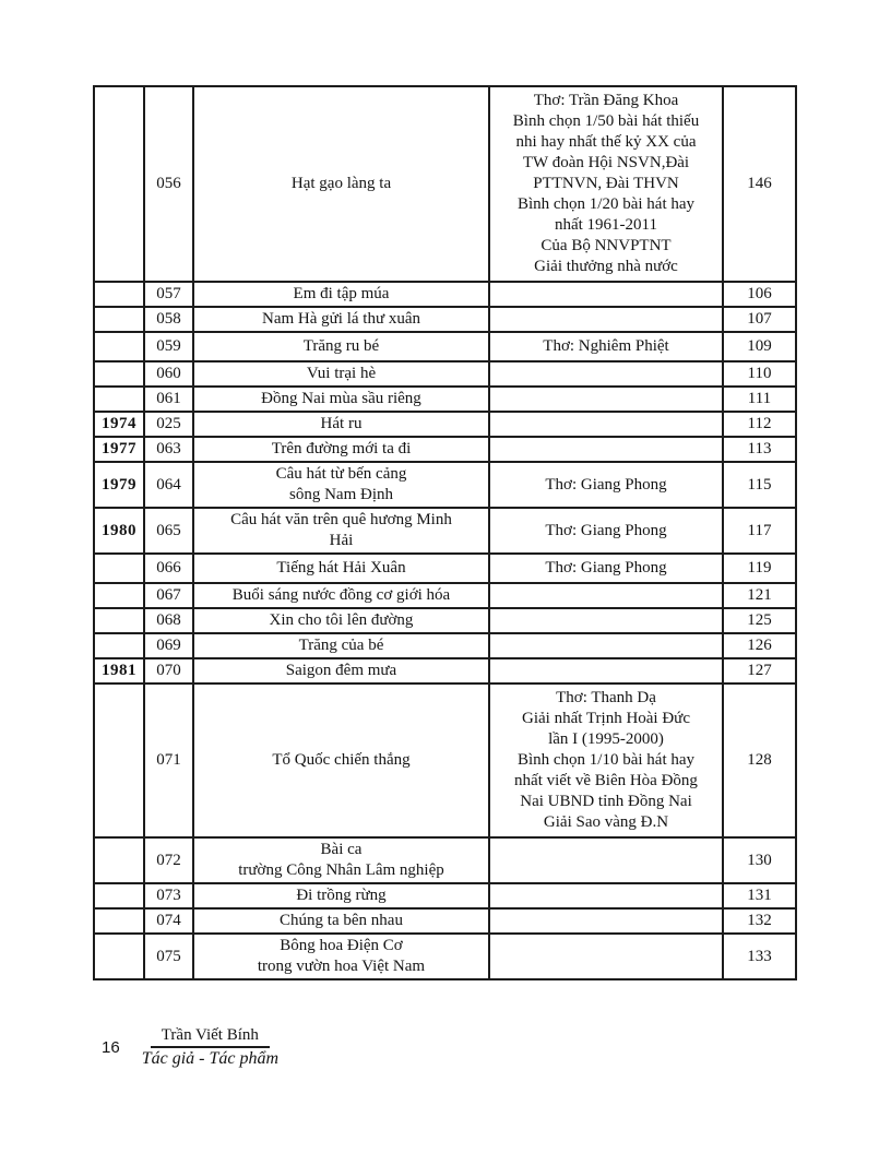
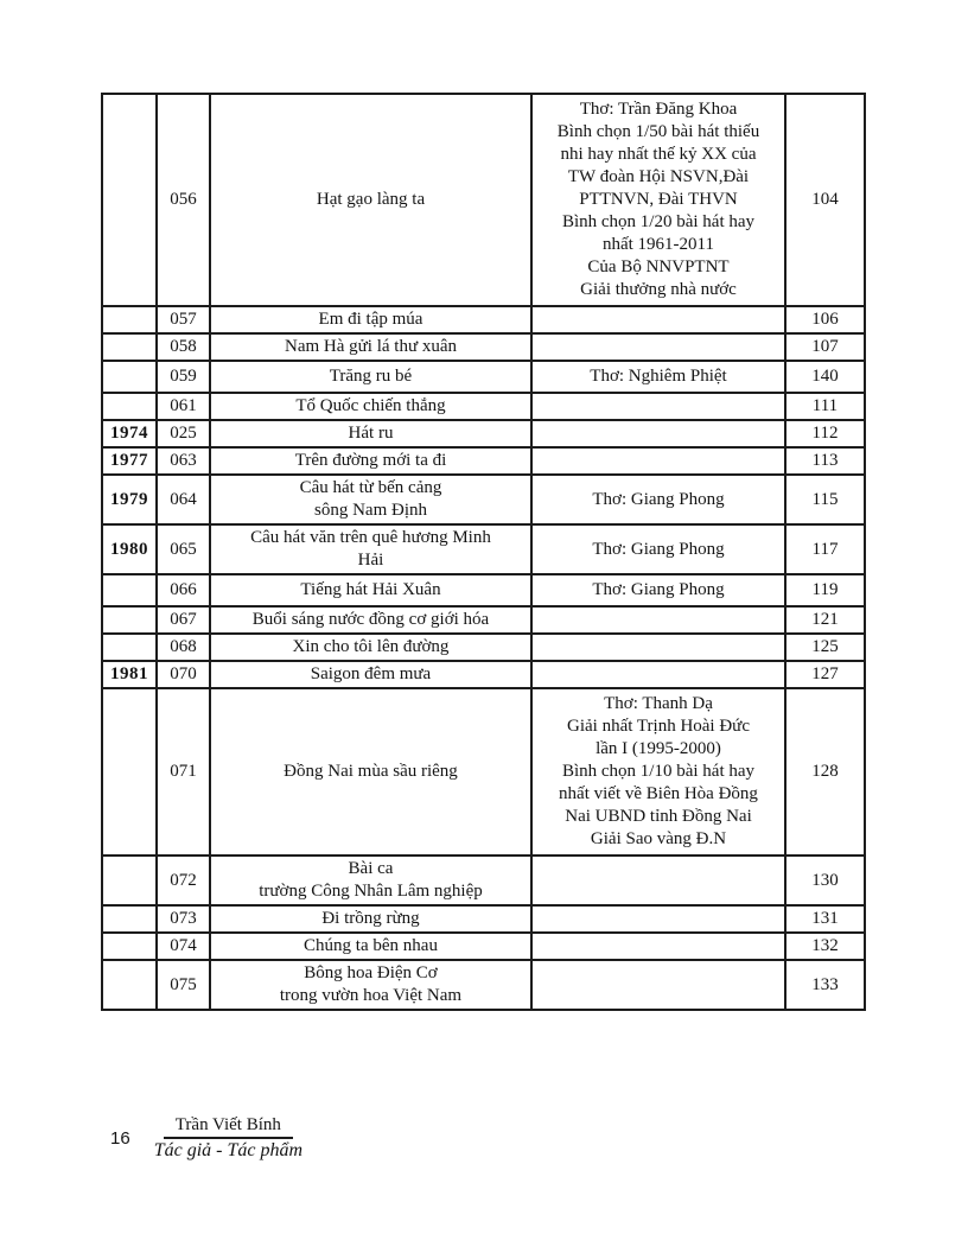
- 	056	Hạt gạo làng ta	Thơ: Trần Đăng Khoa Bình chọn 1/50 bài hát thiếu nhi hay nhất thế kỷ XX của TW đoàn Hội NSVN,Đài PTTNVN, Đài THVN Bình chọn 1/20 bài hát hay nhất 1961-2011 Của Bộ NNVPTNT Giải thưởng nhà nước	146
+ 	056	Hạt gạo làng ta	Thơ: Trần Đăng Khoa Bình chọn 1/50 bài hát thiếu nhi hay nhất thế kỷ XX của TW đoàn Hội NSVN,Đài PTTNVN, Đài THVN Bình chọn 1/20 bài hát hay nhất 1961-2011 Của Bộ NNVPTNT Giải thưởng nhà nước	104
  	057	Em đi tập múa		106
  	058	Nam Hà gửi lá thư xuân		107
- 	059	Trăng ru bé	Thơ: Nghiêm Phiệt	109
+ 	059	Trăng ru bé	Thơ: Nghiêm Phiệt	140
- 	060	Vui trại hè		110
- 	061	Đồng Nai mùa sầu riêng		111
+ 	061	Tổ Quốc chiến thắng		111
  1974	025	Hát ru		112
  1977	063	Trên đường mới ta đi		113
  1979	064	Câu hát từ bến cảng sông Nam Định	Thơ: Giang Phong	115
  1980	065	Câu hát văn trên quê hương Minh Hải	Thơ: Giang Phong	117
  	066	Tiếng hát Hải Xuân	Thơ: Giang Phong	119
  	067	Buổi sáng nước đồng cơ giới hóa		121
  	068	Xin cho tôi lên đường		125
- 	069	Trăng của bé		126
  1981	070	Saigon đêm mưa		127
- 	071	Tổ Quốc chiến thắng	Thơ: Thanh Dạ Giải nhất Trịnh Hoài Đức lần I (1995-2000) Bình chọn 1/10 bài hát hay nhất viết về Biên Hòa Đồng Nai UBND tỉnh Đồng Nai Giải Sao vàng Đ.N	128
+ 	071	Đồng Nai mùa sầu riêng	Thơ: Thanh Dạ Giải nhất Trịnh Hoài Đức lần I (1995-2000) Bình chọn 1/10 bài hát hay nhất viết về Biên Hòa Đồng Nai UBND tỉnh Đồng Nai Giải Sao vàng Đ.N	128
  	072	Bài ca trường Công Nhân Lâm nghiệp		130
  	073	Đi trồng rừng		131
  	074	Chúng ta bên nhau		132
  	075	Bông hoa Điện Cơ trong vườn hoa Việt Nam		133
  16
  Trần Viết Bính
  Tác giả - Tác phẩm
